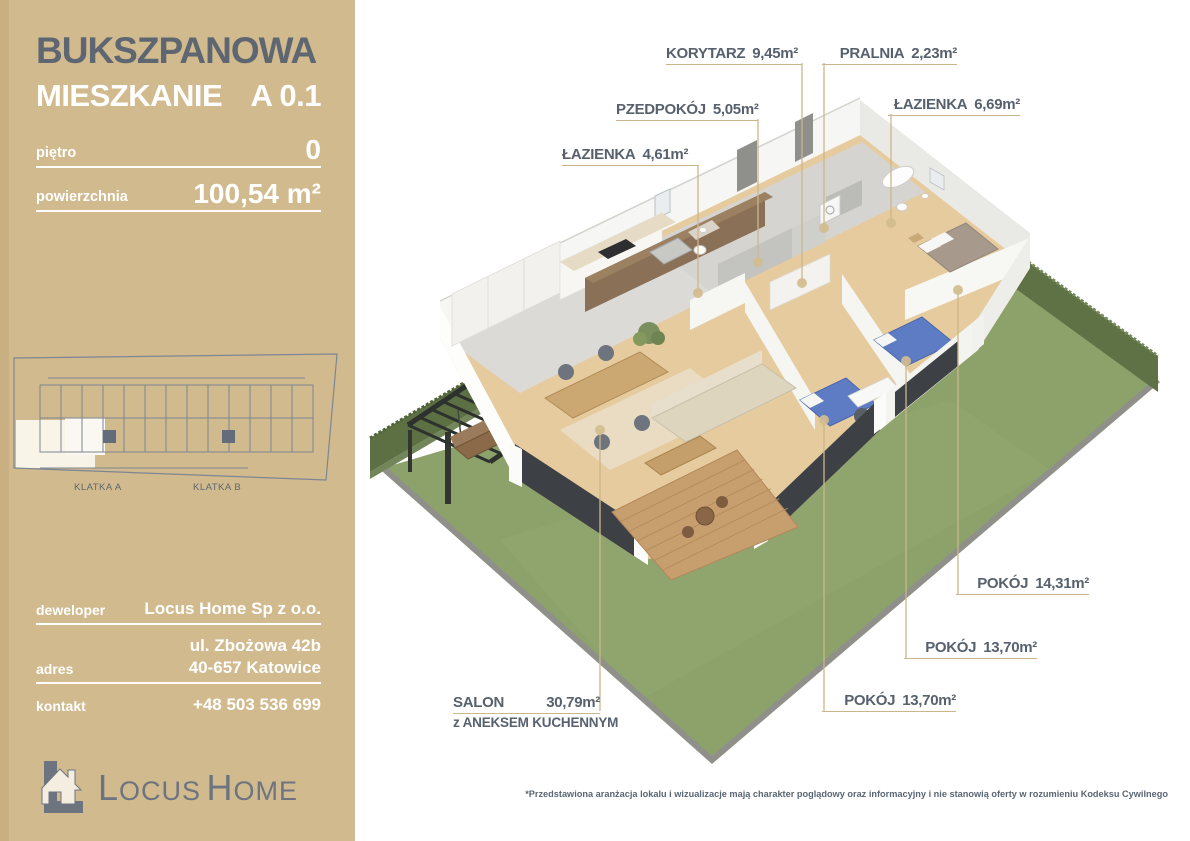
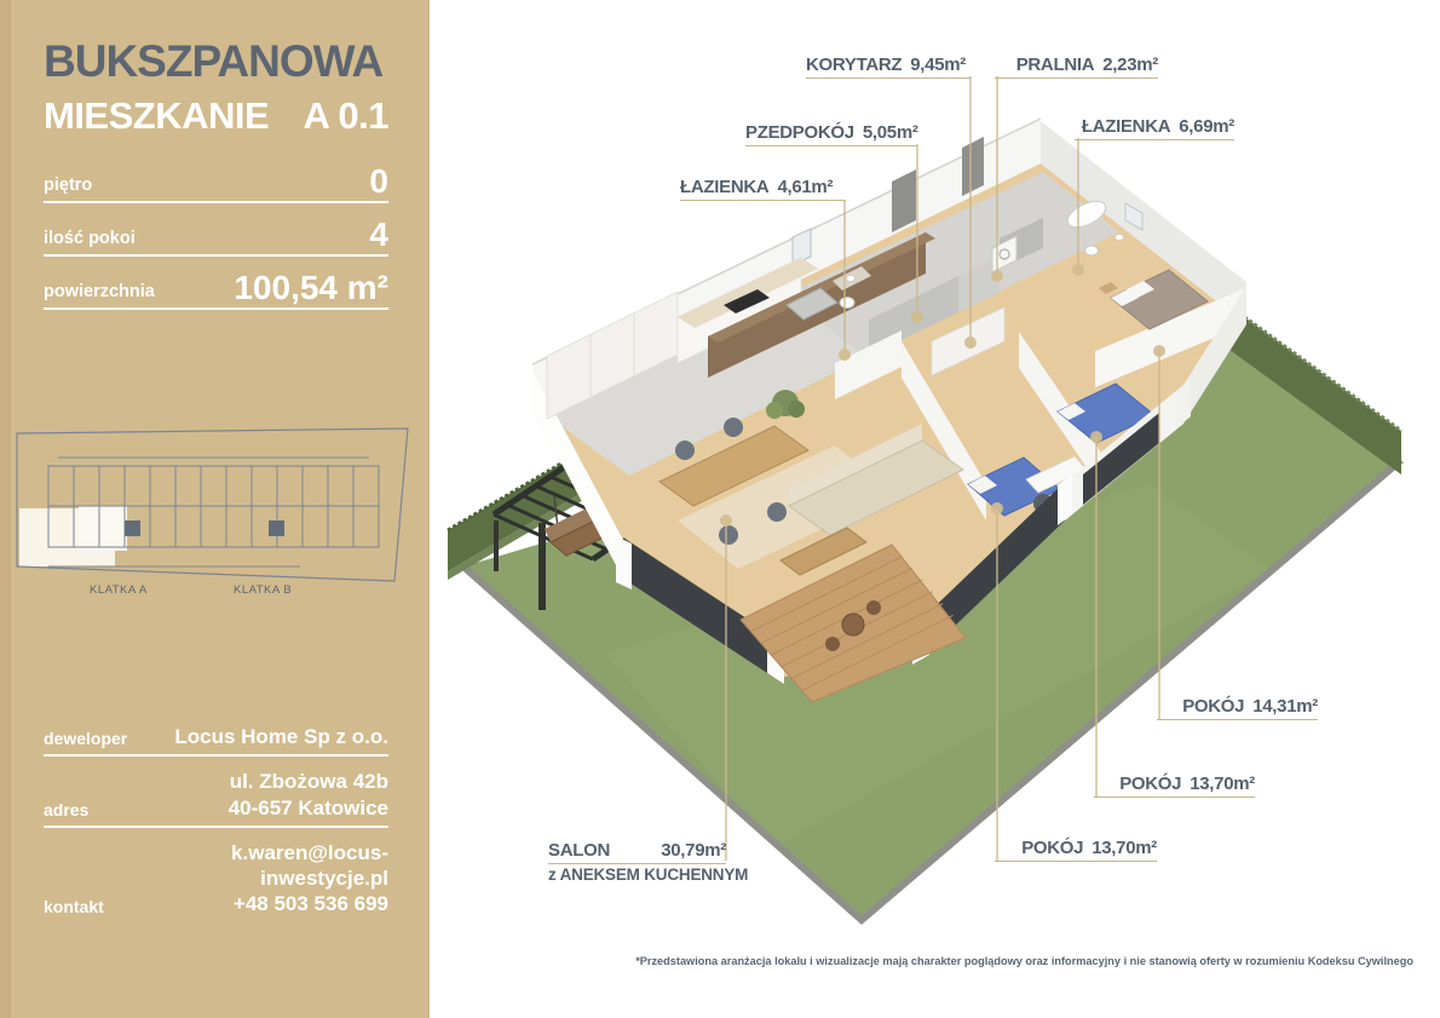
  KORYTARZ
  9,45m²
  PRALNIA
  2,23m²
  PZEDPOKÓJ
  5,05m²
  ŁAZIENKA
  6,69m²
  ŁAZIENKA
  4,61m²
  POKÓJ
  14,31m²
  POKÓJ
  13,70m²
  POKÓJ
  13,70m²
  SALON
  30,79m²
  z ANEKSEM KUCHENNYM
  *Przedstawiona aranżacja lokalu i wizualizacje mają charakter poglądowy oraz informacyjny i nie stanowią oferty w rozumieniu Kodeksu Cywilnego
  BUKSZPANOWA
  MIESZKANIE
  A 0.1
  piętro
  0
+ ilość pokoi
+ 4
  powierzchnia
  100,54 m²
  KLATKA A
  KLATKA B
  deweloper
  Locus Home Sp z o.o.
  adres
  ul. Zbożowa 42b
  40-657 Katowice
  kontakt
+ k.waren@locus-inwestycje.pl
  +48 503 536 699
- LOCUS HOME
